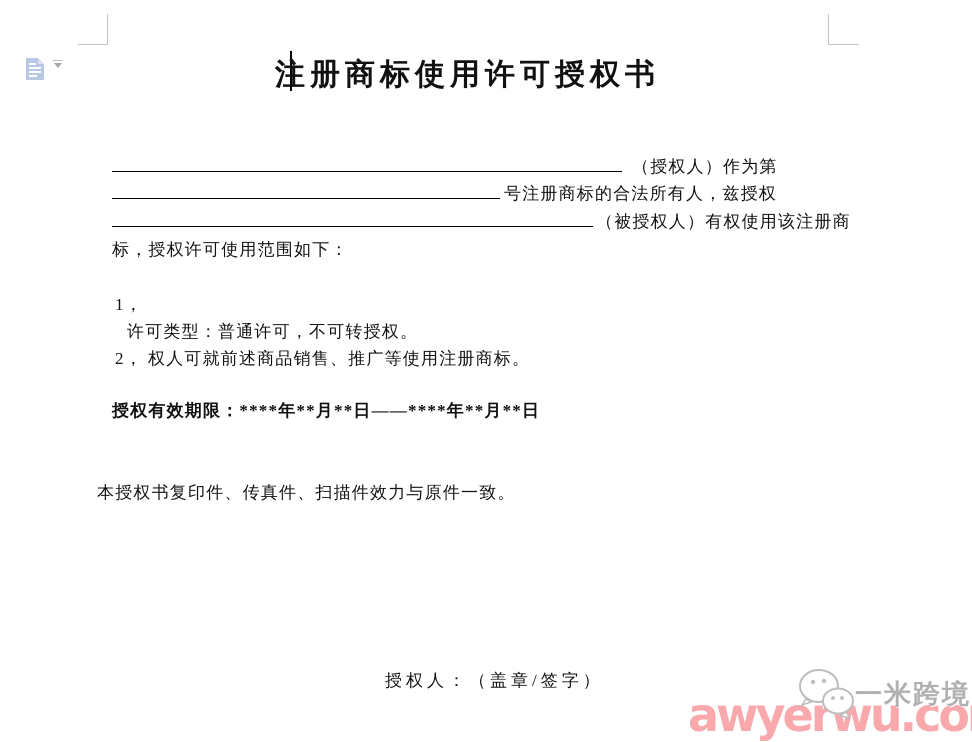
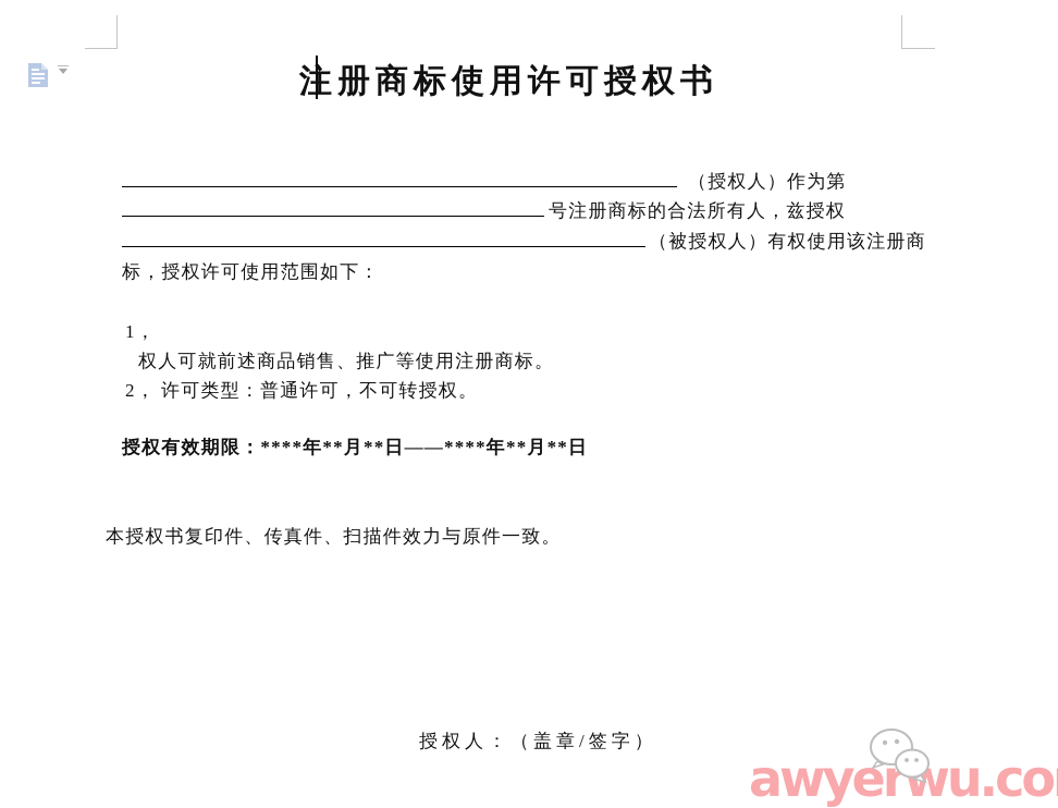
  注册商标使用许可授权书
  （授权人）作为第
  号注册商标的合法所有人，兹授权
  （被授权人）有权使用该注册商
  标，授权许可使用范围如下：
  1，
- 许可类型：普通许可，不可转授权。
+ 权人可就前述商品销售、推广等使用注册商标。
  2，
- 权人可就前述商品销售、推广等使用注册商标。
+ 许可类型：普通许可，不可转授权。
  授权有效期限：****年**月**日——****年**月**日
  本授权书复印件、传真件、扫描件效力与原件一致。
  授权人：（盖章/签字）
  awyerwu.co
- 一米跨境
